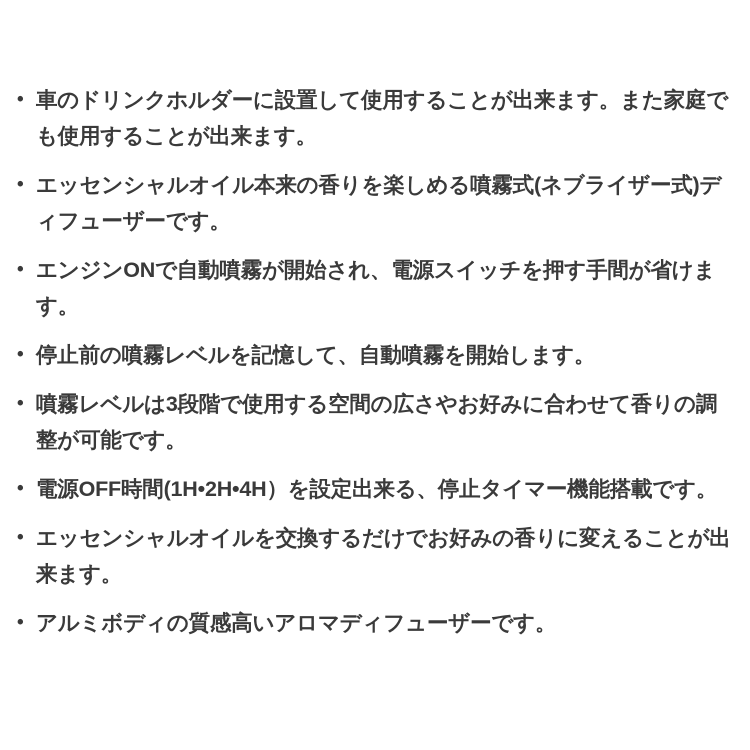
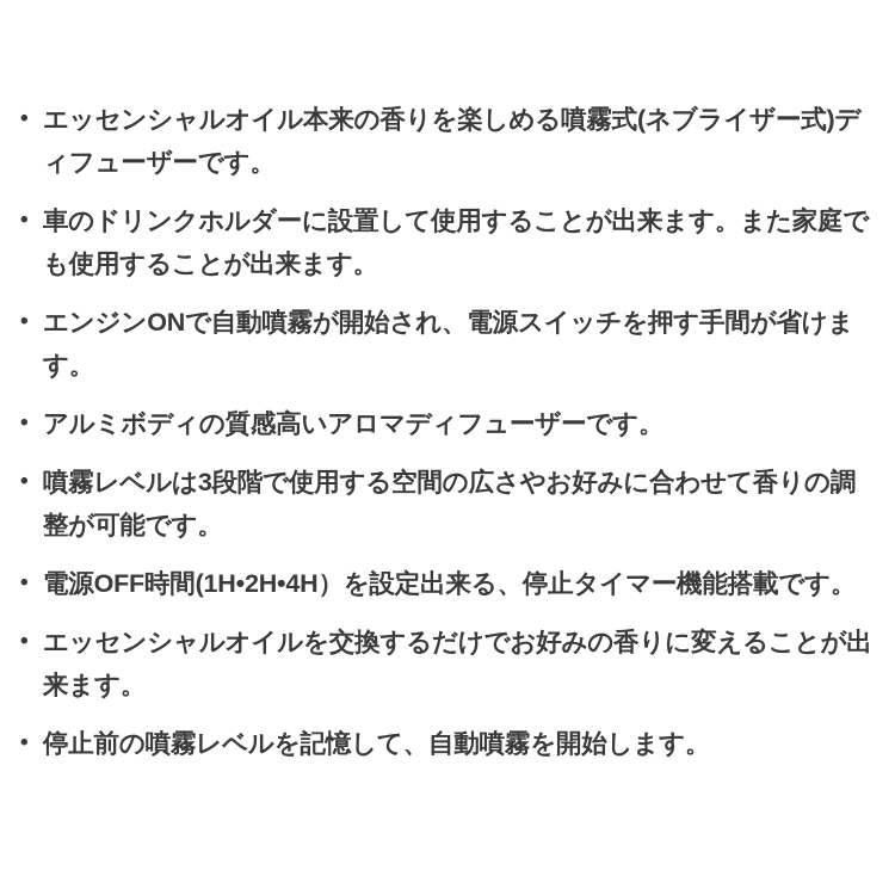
  •
- 車のドリンクホルダーに設置して使用することが出来ます。また家庭でも使用することが出来ます。
+ エッセンシャルオイル本来の香りを楽しめる噴霧式(ネブライザー式)ディフューザーです。
  •
- エッセンシャルオイル本来の香りを楽しめる噴霧式(ネブライザー式)ディフューザーです。
+ 車のドリンクホルダーに設置して使用することが出来ます。また家庭でも使用することが出来ます。
  •
  エンジンONで自動噴霧が開始され、電源スイッチを押す手間が省けます。
  •
- 停止前の噴霧レベルを記憶して、自動噴霧を開始します。
+ アルミボディの質感高いアロマディフューザーです。
  •
  噴霧レベルは3段階で使用する空間の広さやお好みに合わせて香りの調整が可能です。
  •
  電源OFF時間(1H•2H•4H）を設定出来る、停止タイマー機能搭載です。
  •
  エッセンシャルオイルを交換するだけでお好みの香りに変えることが出来ます。
  •
- アルミボディの質感高いアロマディフューザーです。
+ 停止前の噴霧レベルを記憶して、自動噴霧を開始します。
